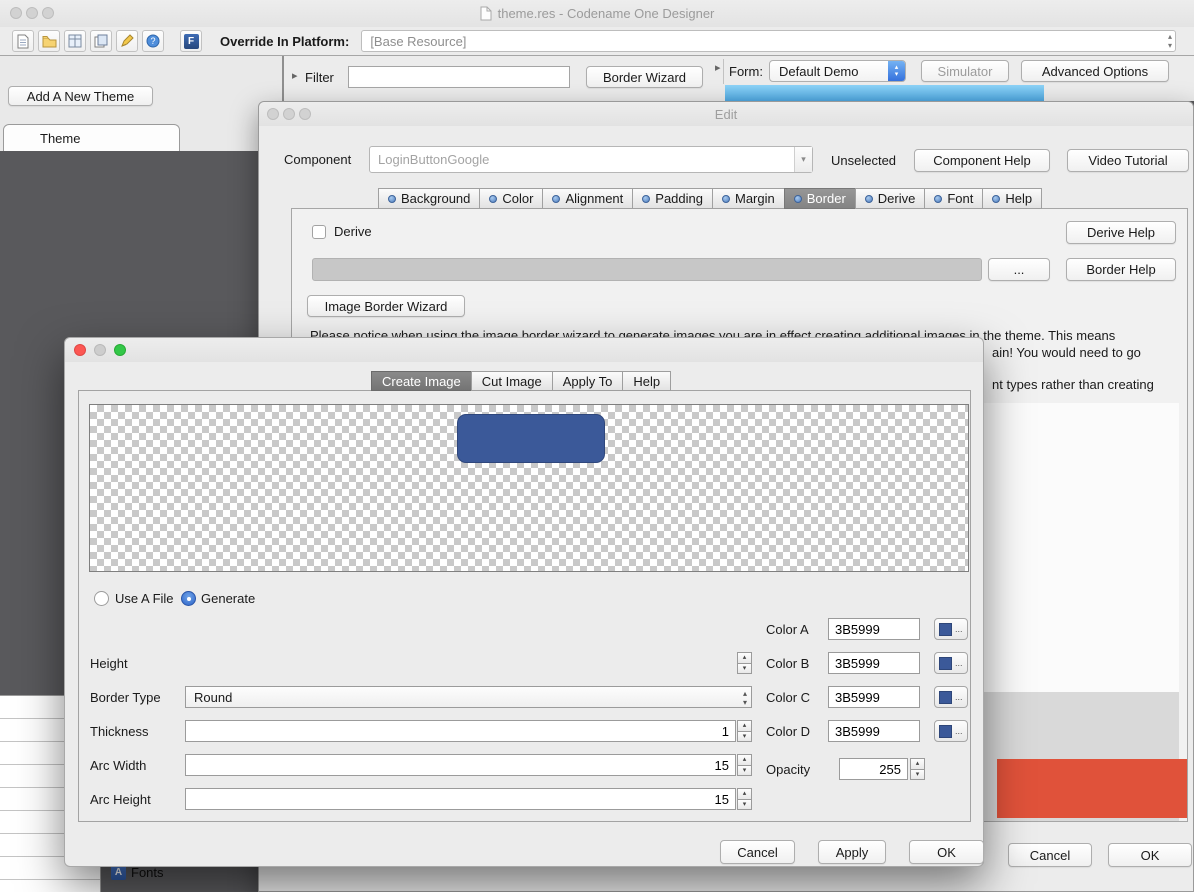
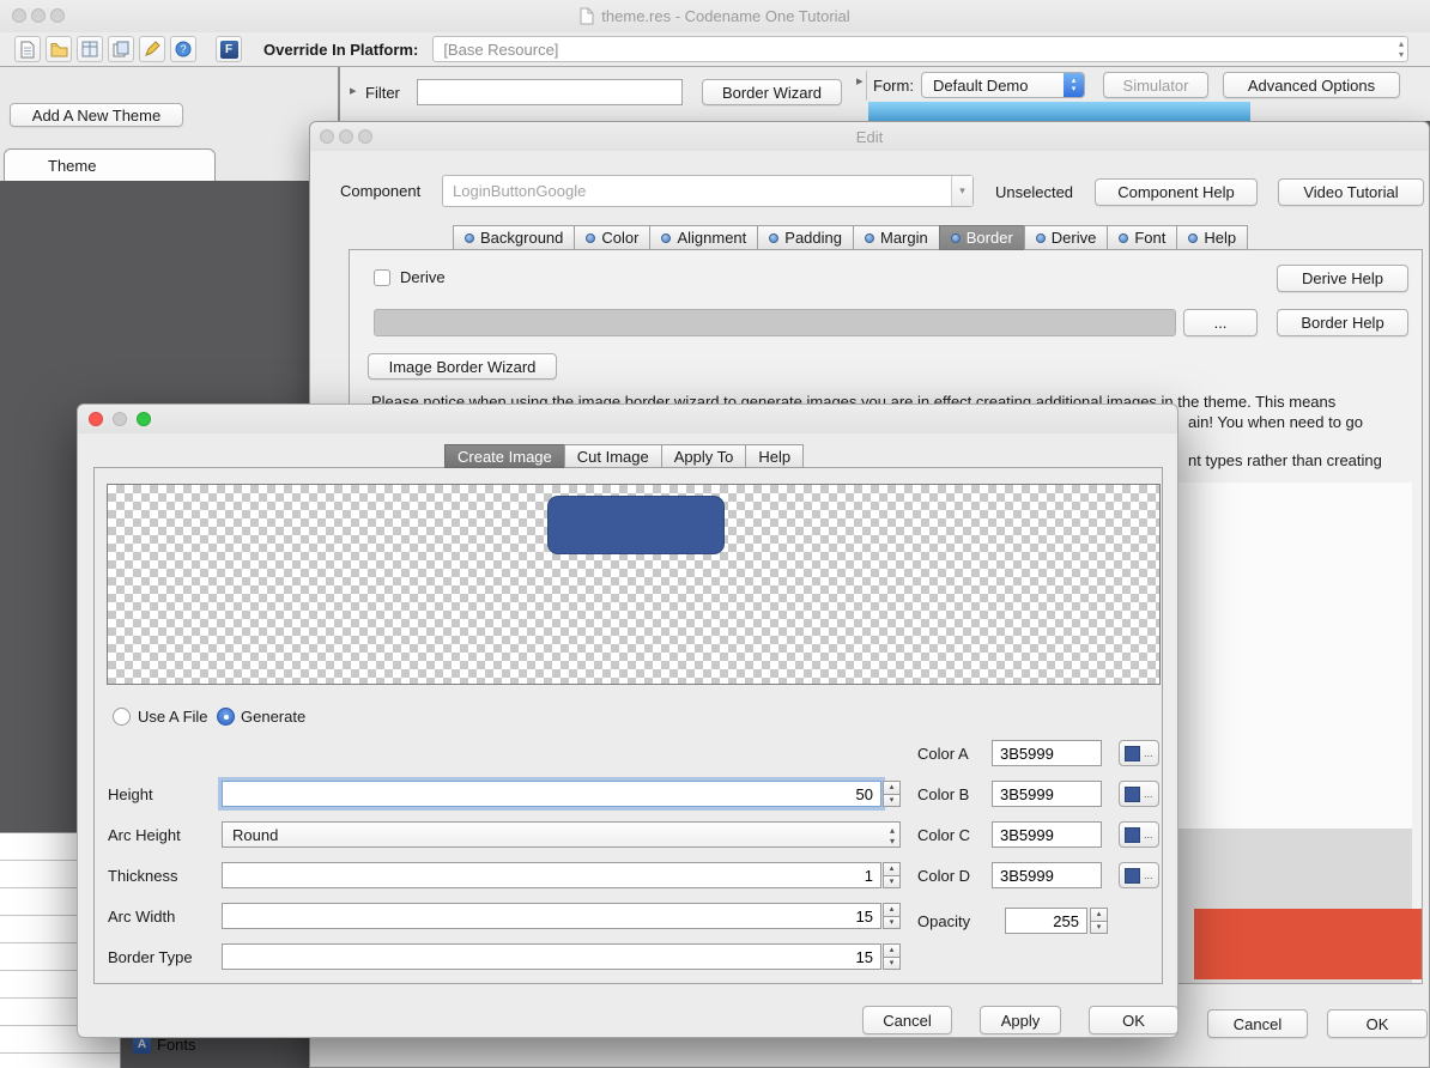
- theme.res - Codename One Designer
+ theme.res - Codename One Tutorial
  ?
  Override In Platform:
  [Base Resource]
  Add A New Theme
  Theme
  Fonts
  Filter
  Border Wizard
  Form:
  Default Demo
  Simulator
  Advanced Options
  Edit
  Component
  LoginButtonGoogle
  Unselected
  Component Help
  Video Tutorial
  Background
  Color
  Alignment
  Padding
  Margin
  Border
  Derive
  Font
  Help
  Derive
  Derive Help
  ...
  Border Help
  Image Border Wizard
  Please notice when using the image border wizard to generate images you are in effect creating additional images in the theme. This means
- ain! You would need to go
+ ain! You when need to go
  nt types rather than creating
  Cancel
  OK
  Create Image
  Cut Image
  Apply To
  Help
  Use A File
  Generate
  Height
+ 50
- Border Type
+ Arc Height
  Round
  Thickness
  1
  Arc Width
  15
- Arc Height
+ Border Type
  15
  Color A
  3B5999
  ...
  Color B
  3B5999
  ...
  Color C
  3B5999
  ...
  Color D
  3B5999
  ...
  Opacity
  255
  Cancel
  Apply
  OK
